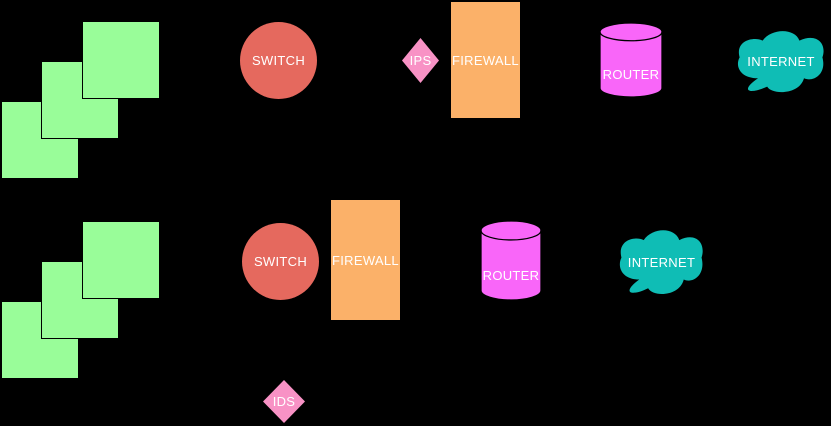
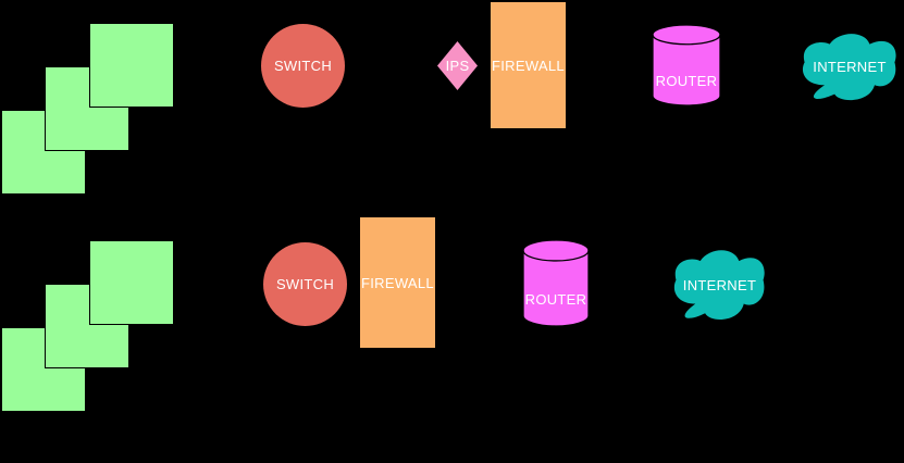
  SWITCH
  IPS
  FIREWALL
  ROUTER
  INTERNET
  SWITCH
  FIREWALL
  ROUTER
  INTERNET
- IDS
